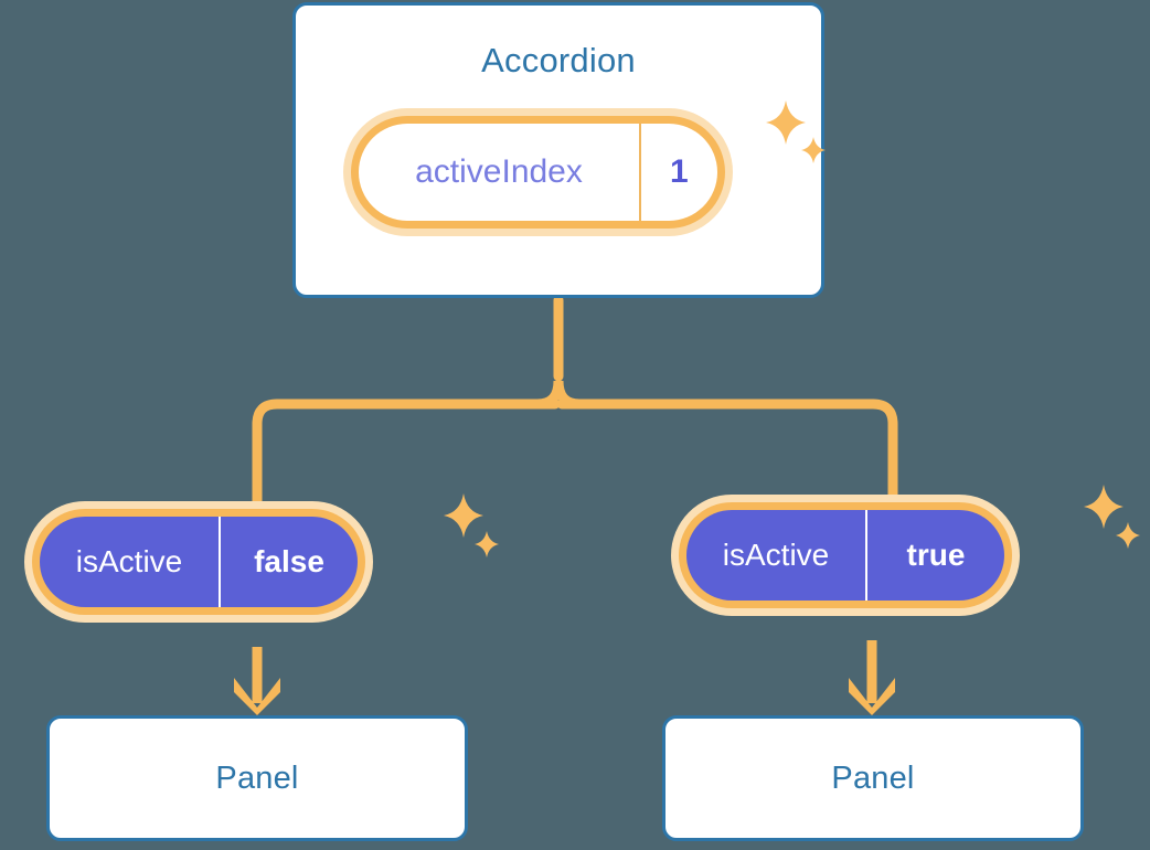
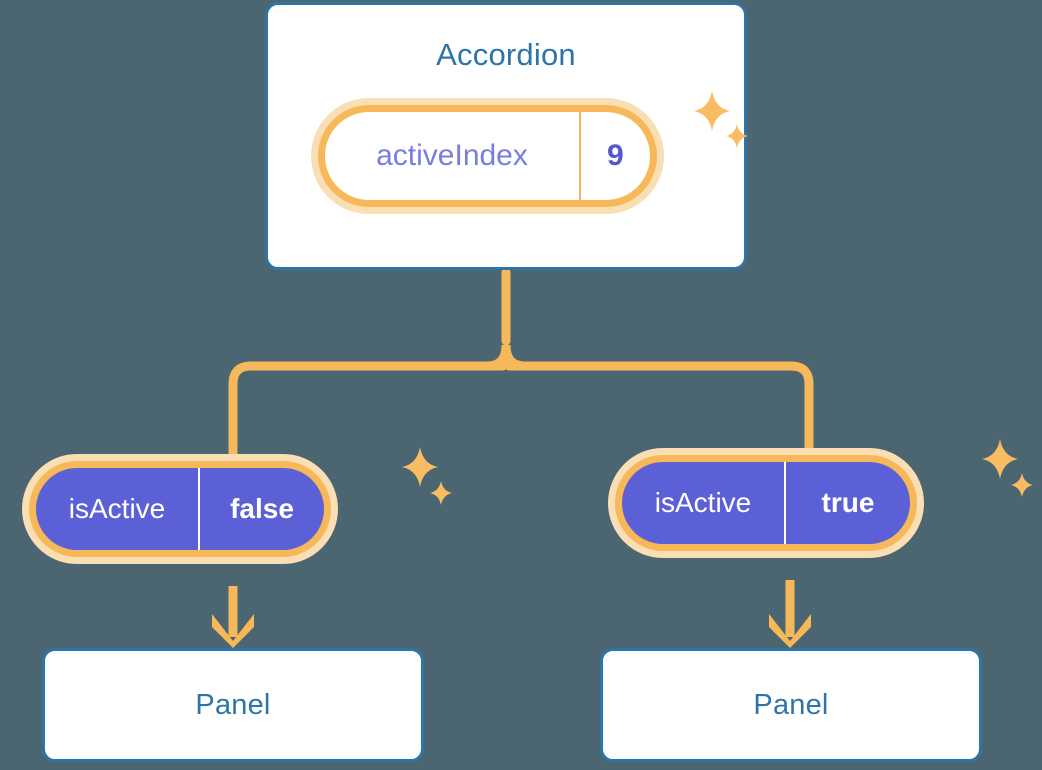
  Accordion
  activeIndex
- 1
+ 9
  isActive
  false
  isActive
  true
  Panel
  Panel
